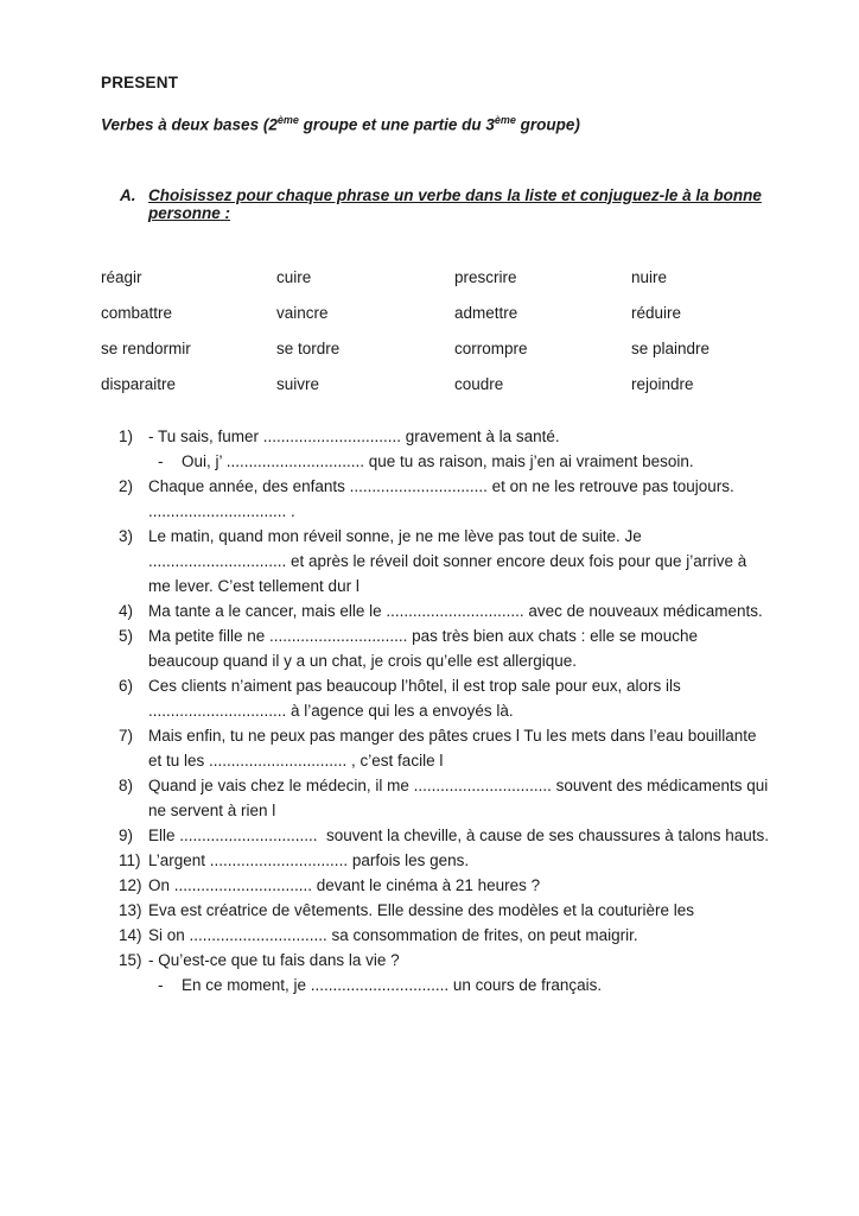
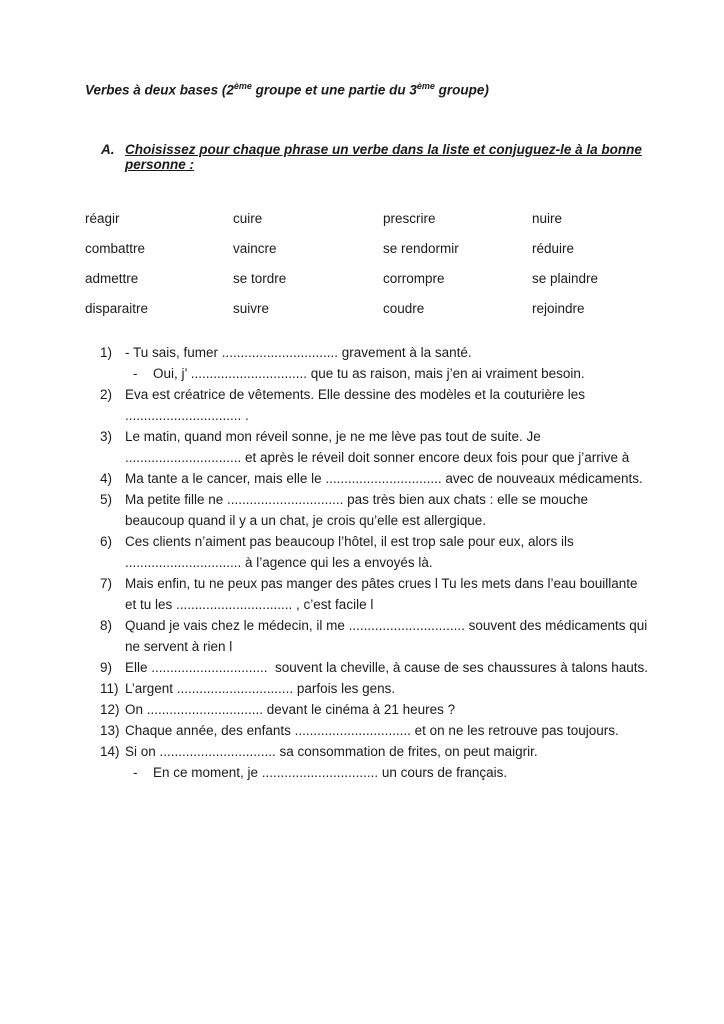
- PRESENT
  Verbes à deux bases (2ème groupe et une partie du 3ème groupe)
  A.
  Choisissez pour chaque phrase un verbe dans la liste et conjuguez-le à la bonne personne :
  réagir
  cuire
  prescrire
  nuire
  combattre
  vaincre
- admettre
+ se rendormir
  réduire
- se rendormir
+ admettre
  se tordre
  corrompre
  se plaindre
  disparaitre
  suivre
  coudre
  rejoindre
  1)
  - Tu sais, fumer ............................... gravement à la santé.
  -
  Oui, j’ ............................... que tu as raison, mais j’en ai vraiment besoin.
  2)
- Chaque année, des enfants ............................... et on ne les retrouve pas toujours.
+ Eva est créatrice de vêtements. Elle dessine des modèles et la couturière les
  ............................... .
  3)
  Le matin, quand mon réveil sonne, je ne me lève pas tout de suite. Je
  ............................... et après le réveil doit sonner encore deux fois pour que j’arrive à
- me lever. C’est tellement dur l
  4)
  Ma tante a le cancer, mais elle le ............................... avec de nouveaux médicaments.
  5)
  Ma petite fille ne ............................... pas très bien aux chats : elle se mouche
  beaucoup quand il y a un chat, je crois qu’elle est allergique.
  6)
  Ces clients n’aiment pas beaucoup l’hôtel, il est trop sale pour eux, alors ils
  ............................... à l’agence qui les a envoyés là.
  7)
  Mais enfin, tu ne peux pas manger des pâtes crues l Tu les mets dans l’eau bouillante
  et tu les ............................... , c’est facile l
  8)
  Quand je vais chez le médecin, il me ............................... souvent des médicaments qui
  ne servent à rien l
  9)
  Elle ............................... souvent la cheville, à cause de ses chaussures à talons hauts.
  11)
  L’argent ............................... parfois les gens.
  12)
  On ............................... devant le cinéma à 21 heures ?
  13)
- Eva est créatrice de vêtements. Elle dessine des modèles et la couturière les
+ Chaque année, des enfants ............................... et on ne les retrouve pas toujours.
  14)
  Si on ............................... sa consommation de frites, on peut maigrir.
- 15)
- - Qu’est-ce que tu fais dans la vie ?
  -
  En ce moment, je ............................... un cours de français.
